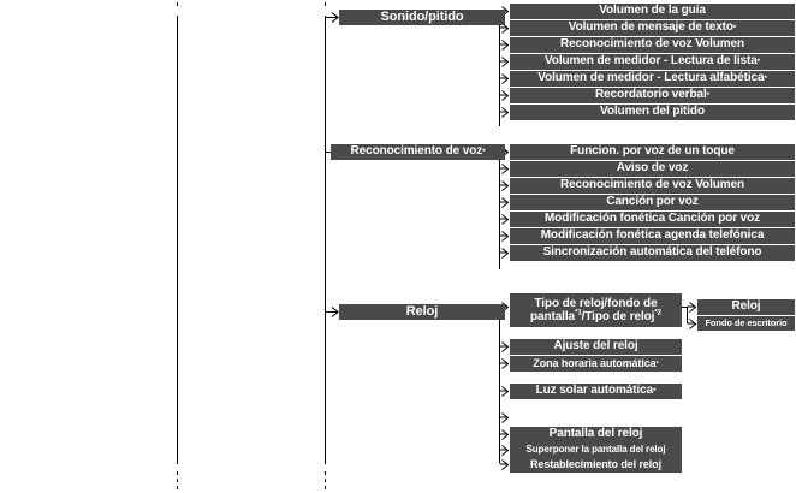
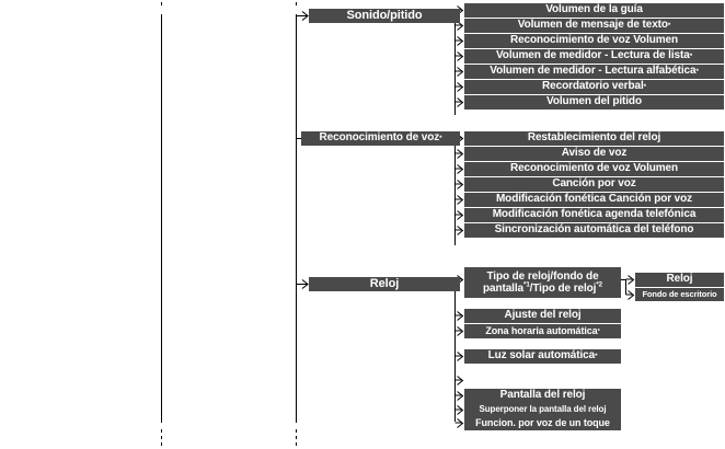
  Sonido/pitido
  Reconocimiento de voz
  Reloj
  Volumen de la guía
  Volumen de mensaje de texto
  Reconocimiento de voz Volumen
  Volumen de medidor - Lectura de lista
  Volumen de medidor - Lectura alfabética
  Recordatorio verbal
  Volumen del pitido
- Funcion. por voz de un toque
+ Restablecimiento del reloj
  Aviso de voz
  Reconocimiento de voz Volumen
  Canción por voz
  Modificación fonética Canción por voz
  Modificación fonética agenda telefónica
  Sincronización automática del teléfono
  Tipo de reloj/fondo de pantalla /Tipo de reloj
  Ajuste del reloj
  Zona horaria automática
  Luz solar automática
  Pantalla del reloj
  Superponer la pantalla del reloj
- Restablecimiento del reloj
+ Funcion. por voz de un toque
  Reloj
  Fondo de escritorio
